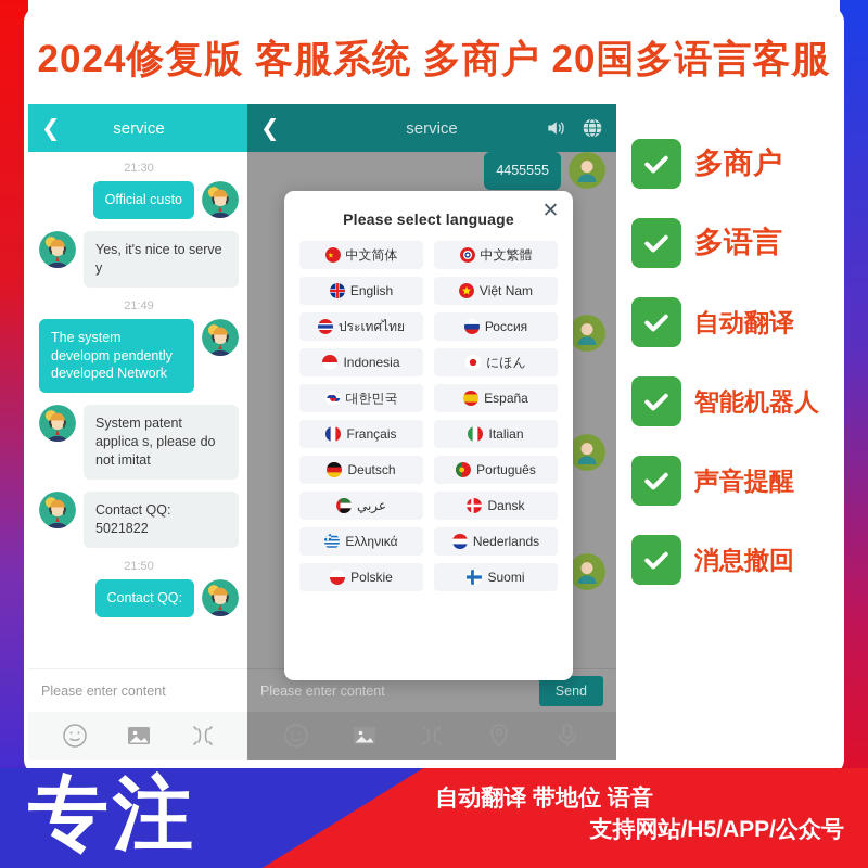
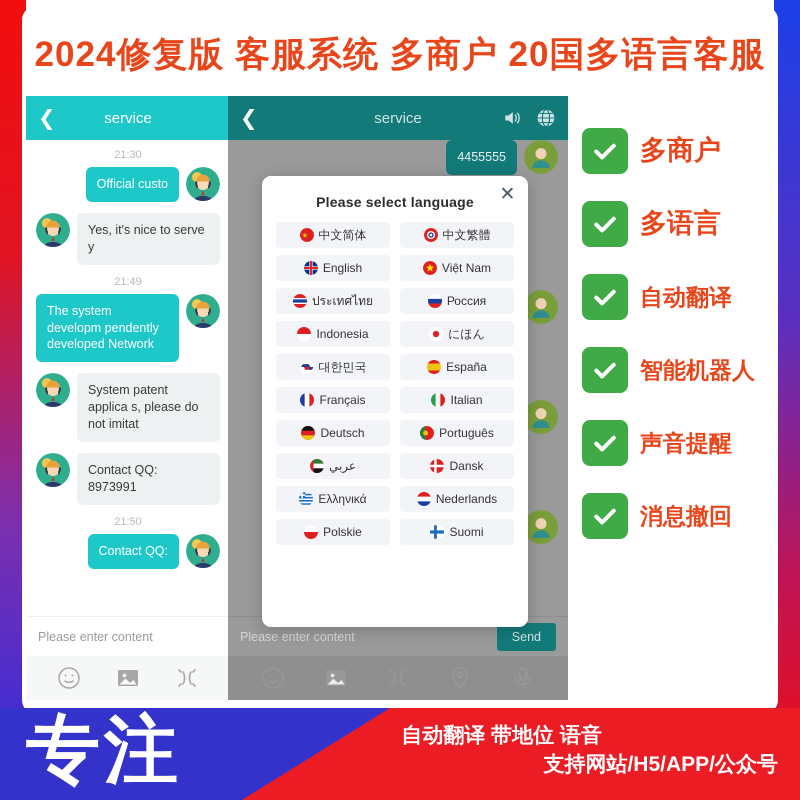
  2024修复版 客服系统 多商户 20国多语言客服
  ❮
  service
  21:30
  Official custo
  Yes, it's nice to serve y
  21:49
  The system developm pendently developed Network
  System patent applica s, please do not imitat
- Contact QQ: 5021822
+ Contact QQ: 8973991
  21:50
  Contact QQ:
  Please enter content
  ❮
  service
  4455555
  Please enter content
  Send
  ✕
  Please select language
  中文简体
  中文繁體
  English
  Việt Nam
  ประเทศไทย
  Россия
  Indonesia
  にほん
  대한민국
  España
  Français
  Italian
  Deutsch
  Português
  عربي
  Dansk
  Ελληνικά
  Nederlands
  Polskie
  Suomi
  多商户
  多语言
  自动翻译
  智能机器人
  声音提醒
  消息撤回
  专注
  自动翻译 带地位 语音
  支持网站/H5/APP/公众号
